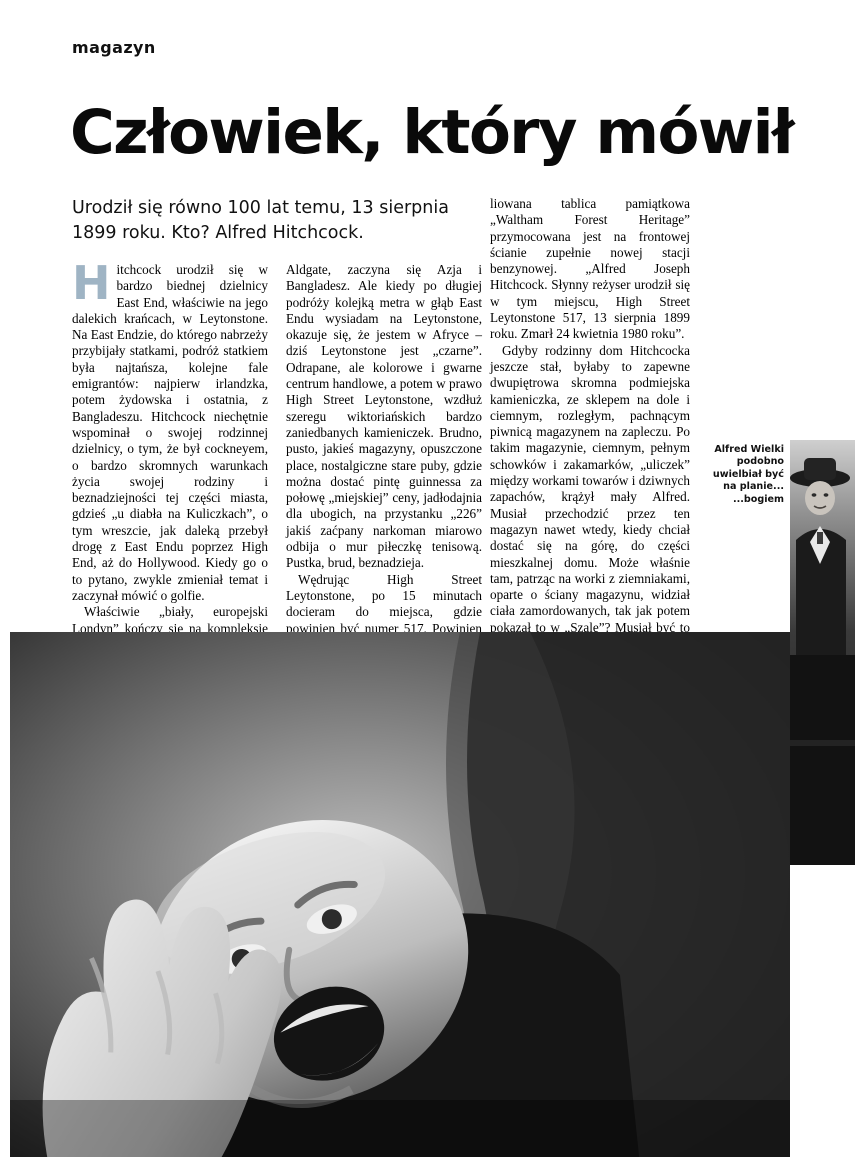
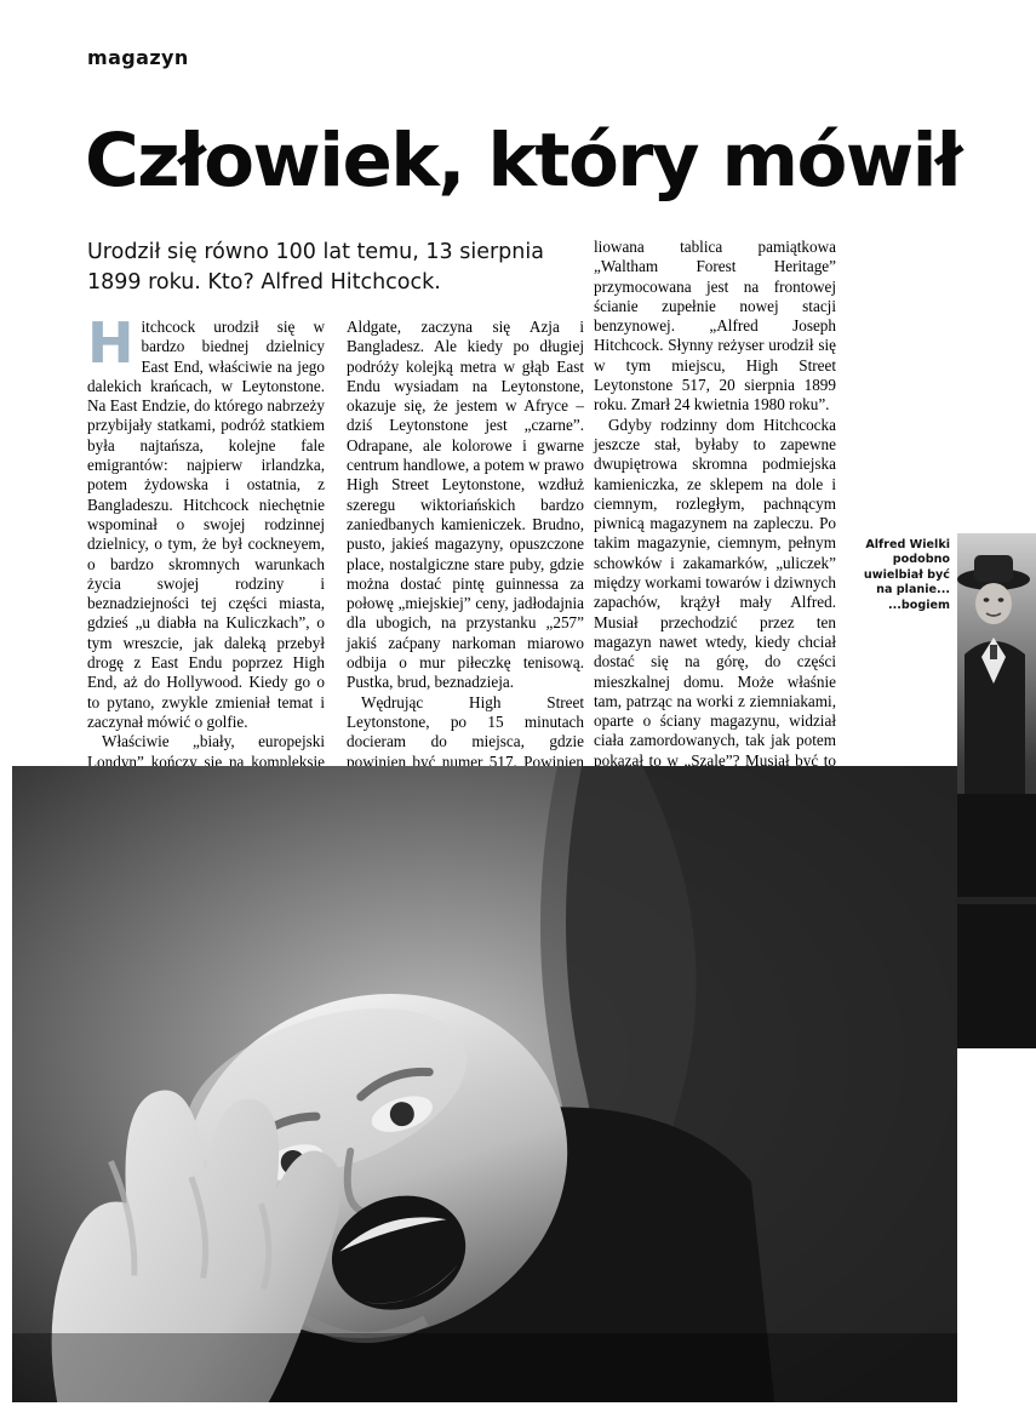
  magazyn
  Człowiek, który mówił
  Urodził się równo 100 lat temu, 13 sierpnia 1899 roku. Kto? Alfred Hitchcock.
  H
  itchcock urodził się w bardzo biednej dzielnicy East End, właściwie na jego dalekich krańcach, w Leytonstone. Na East Endzie, do którego nabrzeży przybijały statkami, podróż statkiem była najtańsza, kolejne fale emigrantów: najpierw irlandzka, potem żydowska i ostatnia, z Bangladeszu. Hitchcock niechętnie wspominał o swojej rodzinnej dzielnicy, o tym, że był cockneyem, o bardzo skromnych warunkach życia swojej rodziny i beznadziejności tej części miasta, gdzieś „u diabła na Kuliczkach”, o tym wreszcie, jak daleką przebył drogę z East Endu poprzez High End, aż do Hollywood. Kiedy go o to pytano, zwykle zmieniał temat i zaczynał mówić o golfie.
- Aldgate, zaczyna się Azja i Bangladesz. Ale kiedy po długiej podróży kolejką metra w głąb East Endu wysiadam na Leytonstone, okazuje się, że jestem w Afryce – dziś Leytonstone jest „czarne”. Odrapane, ale kolorowe i gwarne centrum handlowe, a potem w prawo High Street Leytonstone, wzdłuż szeregu wiktoriańskich bardzo zaniedbanych kamieniczek. Brudno, pusto, jakieś magazyny, opuszczone place, nostalgiczne stare puby, gdzie można dostać pintę guinnessa za połowę „miejskiej” ceny, jadłodajnia dla ubogich, na przystanku „226” jakiś zaćpany narkoman miarowo odbija o mur piłeczkę tenisową. Pustka, brud, beznadzieja.
+ Aldgate, zaczyna się Azja i Bangladesz. Ale kiedy po długiej podróży kolejką metra w głąb East Endu wysiadam na Leytonstone, okazuje się, że jestem w Afryce – dziś Leytonstone jest „czarne”. Odrapane, ale kolorowe i gwarne centrum handlowe, a potem w prawo High Street Leytonstone, wzdłuż szeregu wiktoriańskich bardzo zaniedbanych kamieniczek. Brudno, pusto, jakieś magazyny, opuszczone place, nostalgiczne stare puby, gdzie można dostać pintę guinnessa za połowę „miejskiej” ceny, jadłodajnia dla ubogich, na przystanku „257” jakiś zaćpany narkoman miarowo odbija o mur piłeczkę tenisową. Pustka, brud, beznadzieja.
  Wędrując High Street Leytonstone, po 15 minutach docieram do miejsca, gdzie powinien być numer 517. Powinien
- liowana tablica pamiątkowa „Waltham Forest Heritage” przymocowana jest na frontowej ścianie zupełnie nowej stacji benzynowej. „Alfred Joseph Hitchcock. Słynny reżyser urodził się w tym miejscu, High Street Leytonstone 517, 13 sierpnia 1899 roku. Zmarł 24 kwietnia 1980 roku”.
+ liowana tablica pamiątkowa „Waltham Forest Heritage” przymocowana jest na frontowej ścianie zupełnie nowej stacji benzynowej. „Alfred Joseph Hitchcock. Słynny reżyser urodził się w tym miejscu, High Street Leytonstone 517, 20 sierpnia 1899 roku. Zmarł 24 kwietnia 1980 roku”.
  Gdyby rodzinny dom Hitchcocka jeszcze stał, byłaby to zapewne dwupiętrowa skromna podmiejska kamieniczka, ze sklepem na dole i ciemnym, rozległym, pachnącym piwnicą magazynem na zapleczu. Po takim magazynie, ciemnym, pełnym schowków i zakamarków, „uliczek” między workami towarów i dziwnych zapachów, krążył mały Alfred. Musiał przechodzić przez ten magazyn nawet wtedy, kiedy chciał dostać się na górę, do części mieszkalnej domu. Może właśnie tam, patrząc na worki z ziemniakami, oparte o ściany magazynu, widział ciała zamordowanych, tak jak potem pokazał to w „Szale”? Musiał być to
  Alfred Wielki
  podobno
  uwielbiał być
  na planie...
  ...bogiem
